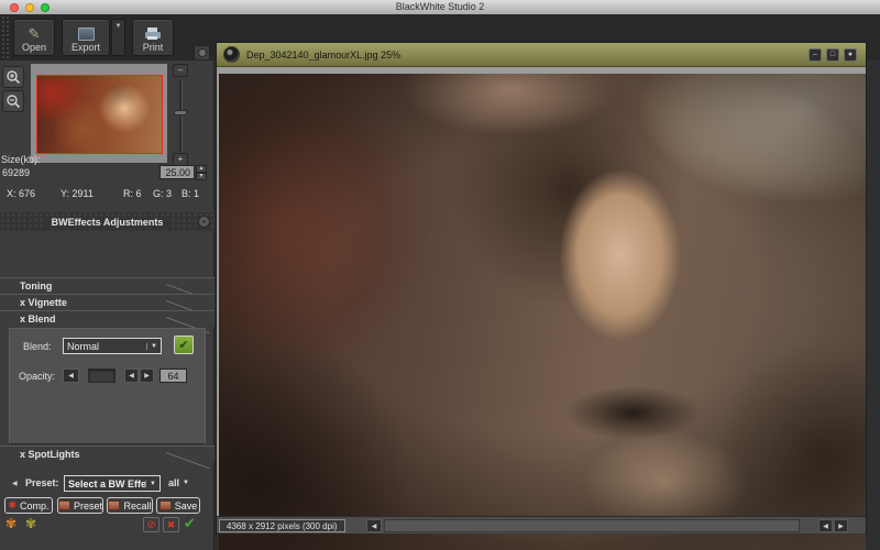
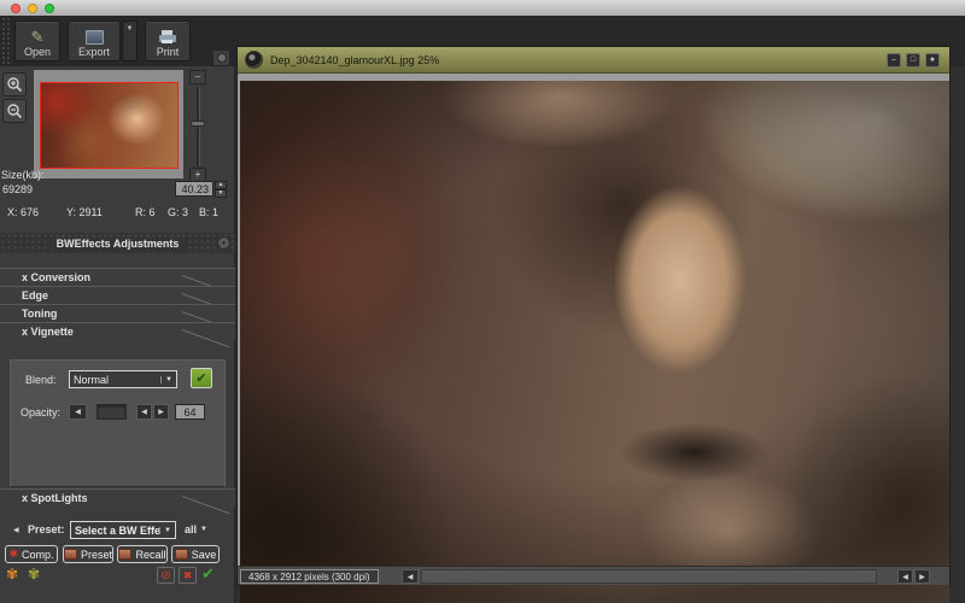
- BlackWhite Studio 2
  ✎
  Open
  Export
  Print
  –
  +
  Size(kb):
  69289
- 25.00
+ 40.23
  X: 676
  Y: 2911
  R: 6
  G: 3
  B: 1
  BWEffects Adjustments
+ x Conversion
+ Edge
  Toning
  x Vignette
- x Blend
  Blend:
  Normal
  ✔
  Opacity:
  64
  x SpotLights
  Preset:
  Select a BW Effe
  all
  ✱
  Comp.
  Preset
  Recall
  Save
  ✾
  ✾
  ⊘
  ✖
  ✔
  Dep_3042140_glamourXL.jpg 25%
  4368 x 2912 pixels (300 dpi)
